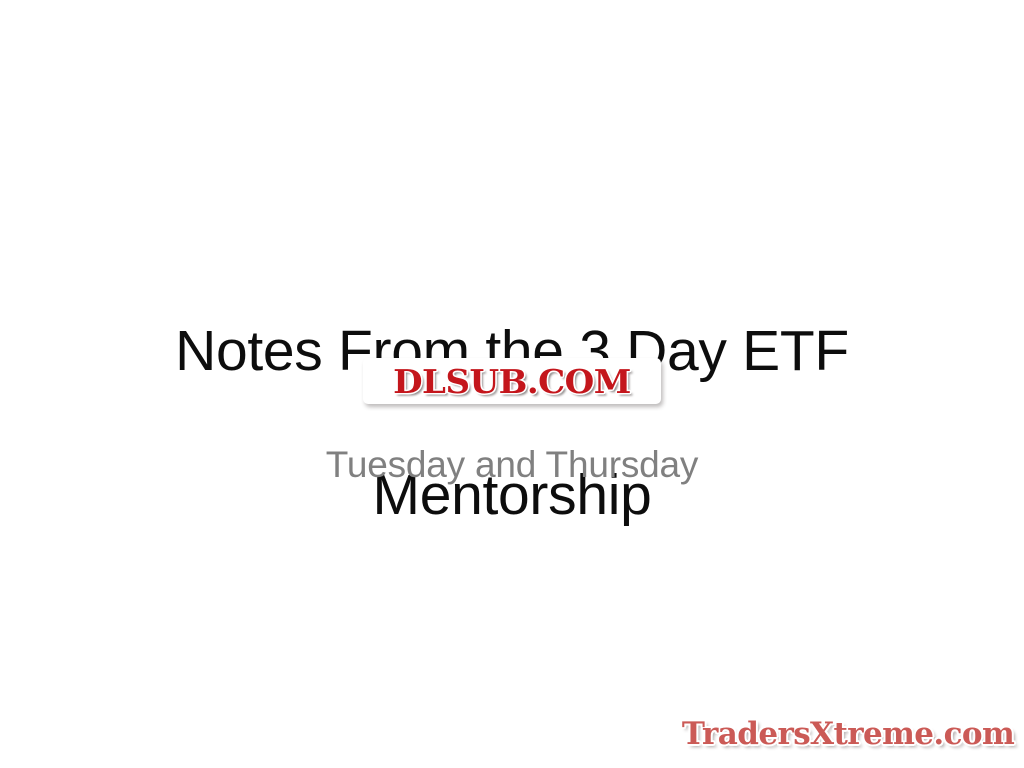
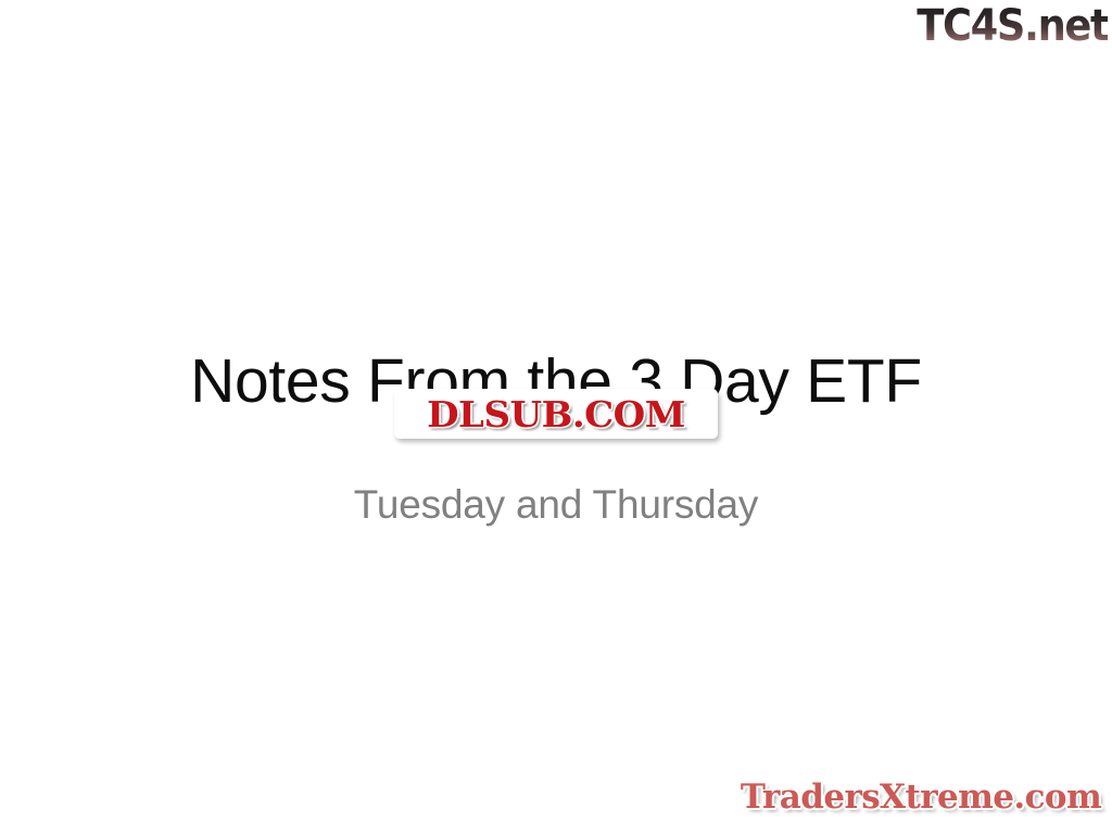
+ TC4S.net
  Notes From the 3 Day ETF
- Mentorship
  DLSUB.COM
  Tuesday and Thursday
  TradersXtreme.com
